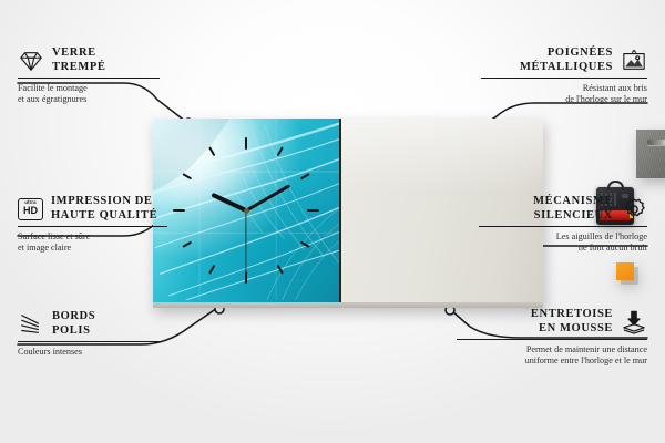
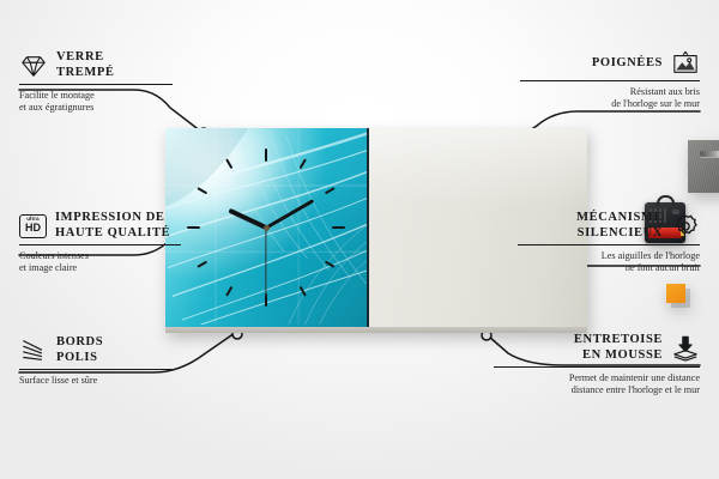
  VERRE
  TREMPÉ
  Facilite le montage
  et aux égratignures
  HD
  IMPRESSION DE
  HAUTE QUALITÉ
- Surface lisse et sûre
+ Couleurs intenses
  et image claire
  BORDS
  POLIS
- Couleurs intenses
+ Surface lisse et sûre
  POIGNÉES
- MÉTALLIQUES
  Résistant aux bris
  de l'horloge sur le mur
  MÉCANISME
  SILENCIEUX
  Les aiguilles de l'horloge
  ne font aucun bruit
  ENTRETOISE
  EN MOUSSE
  Permet de maintenir une distance
- uniforme entre l'horloge et le mur
+ distance entre l'horloge et le mur
